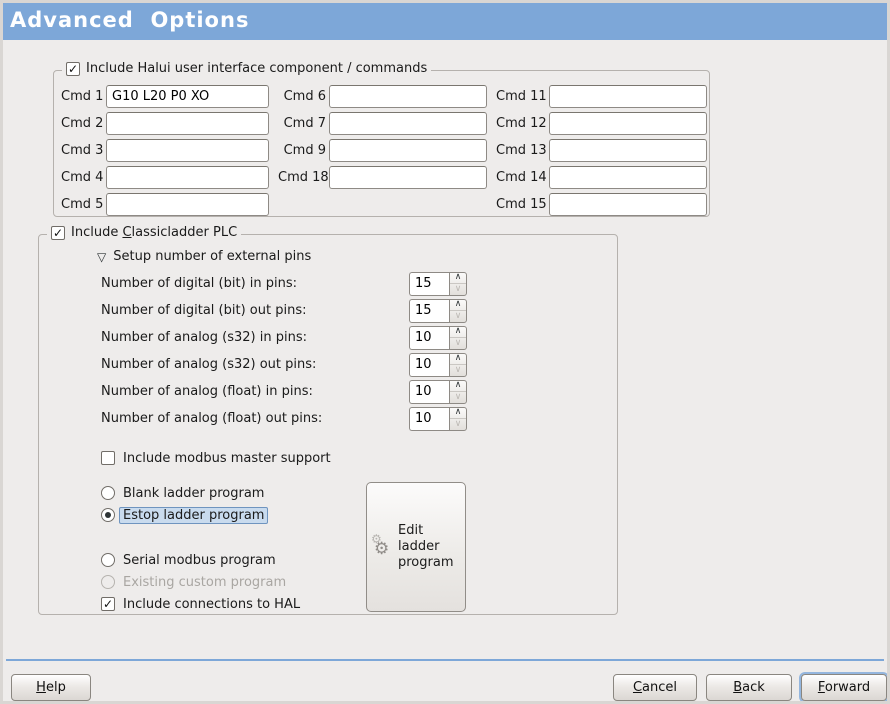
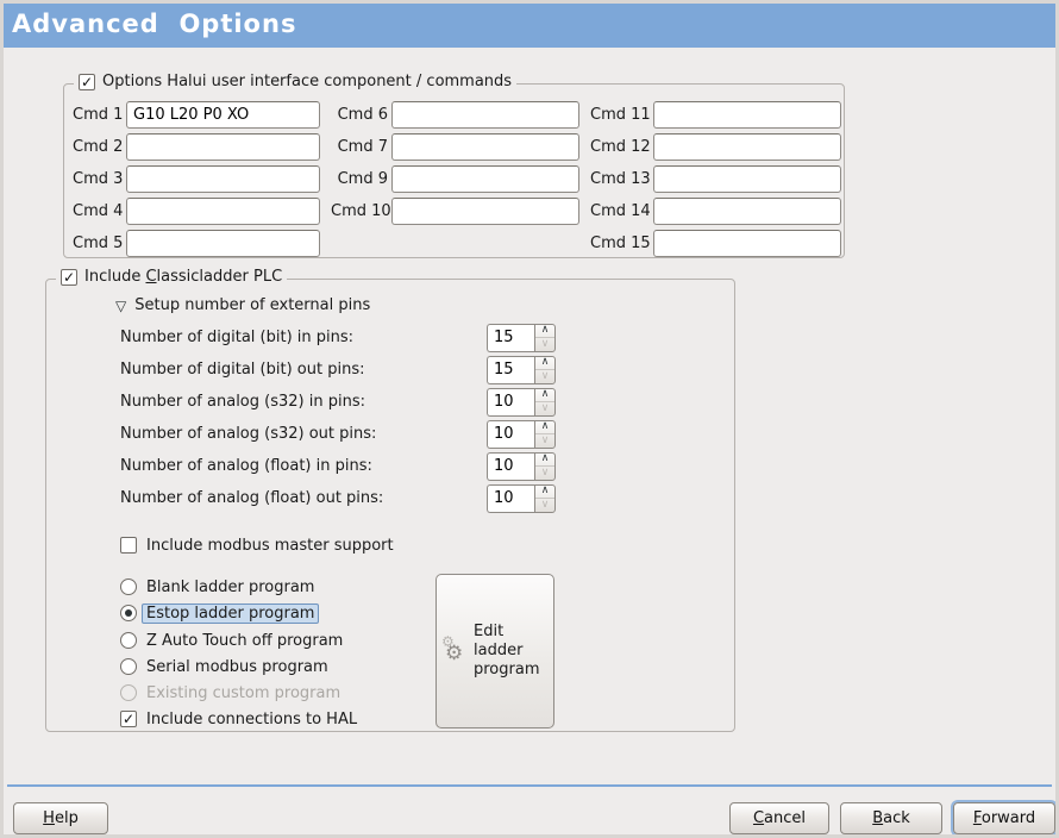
  Advanced Options
- Include Halui user interface component / commands
+ Options Halui user interface component / commands
  Cmd 1
  G10 L20 P0 XO
  Cmd 2
  Cmd 3
  Cmd 4
  Cmd 5
  Cmd 6
  Cmd 7
  Cmd 9
- Cmd 18
+ Cmd 10
  Cmd 11
  Cmd 12
  Cmd 13
  Cmd 14
  Cmd 15
  Include Classicladder PLC
  ▽
  Setup number of external pins
  Number of digital (bit) in pins:
  15
  ∧
  ∨
  Number of digital (bit) out pins:
  15
  ∧
  ∨
  Number of analog (s32) in pins:
  10
  ∧
  ∨
  Number of analog (s32) out pins:
  10
  ∧
  ∨
  Number of analog (float) in pins:
  10
  ∧
  ∨
  Number of analog (float) out pins:
  10
  ∧
  ∨
  Include modbus master support
  Blank ladder program
  Estop ladder program
+ Z Auto Touch off program
  Serial modbus program
  Existing custom program
  Include connections to HAL
  ⚙
  ⚙
  Edit ladder program
  Help
  Cancel
  Back
  Forward
